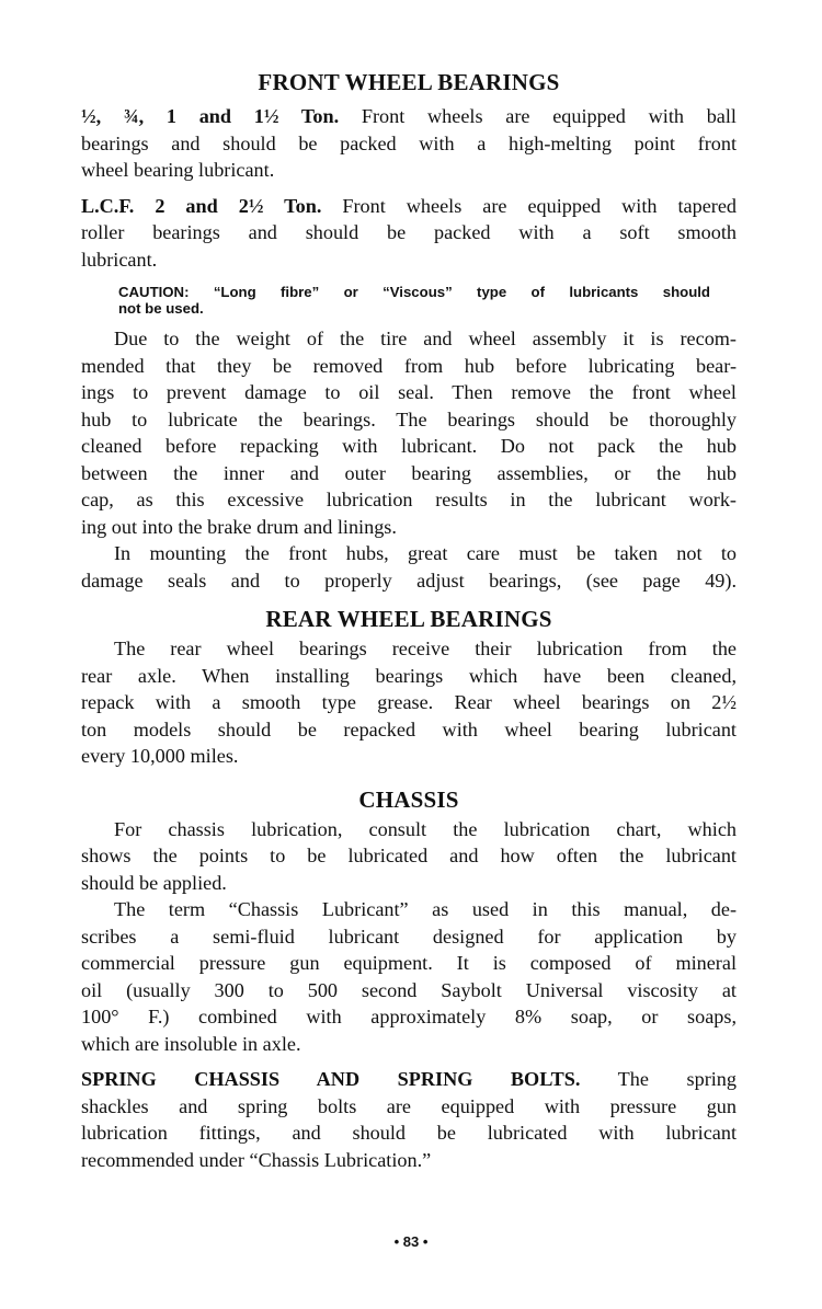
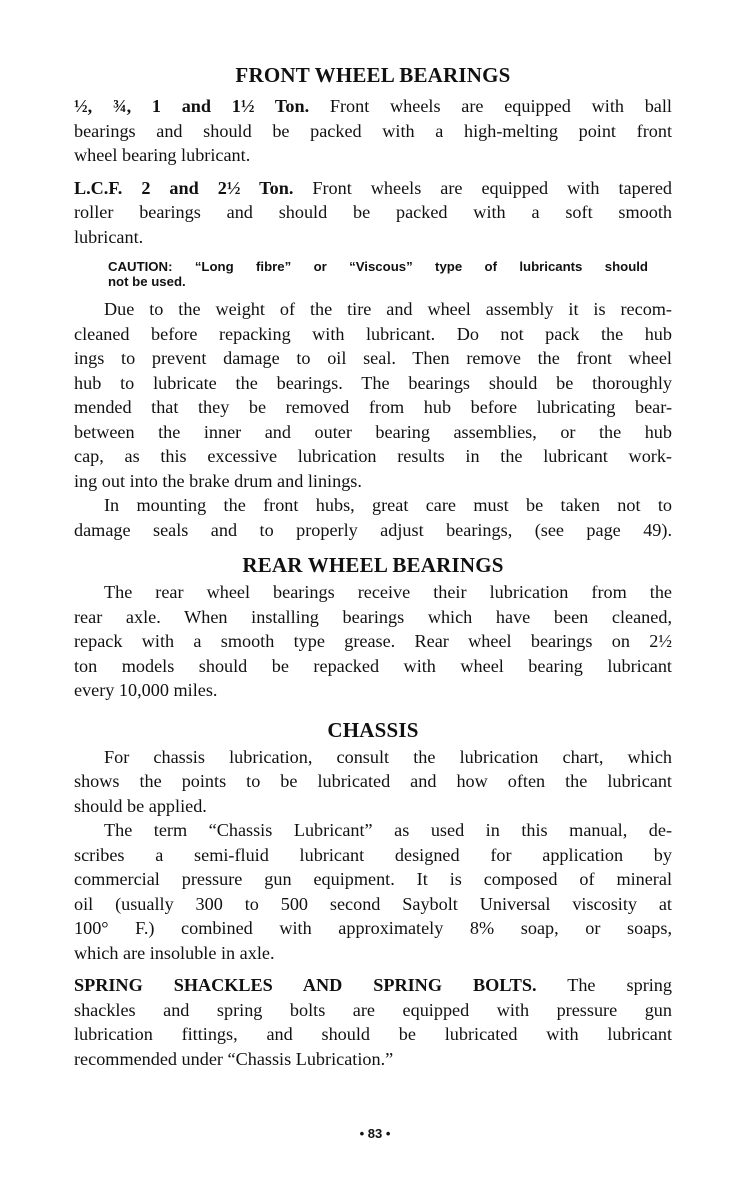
  FRONT WHEEL BEARINGS
  ½, ¾, 1 and 1½ Ton. Front wheels are equipped with ball
  bearings and should be packed with a high-melting point front
  wheel bearing lubricant.
  L.C.F. 2 and 2½ Ton. Front wheels are equipped with tapered
  roller bearings and should be packed with a soft smooth
  lubricant.
  CAUTION: “Long fibre” or “Viscous” type of lubricants should
  not be used.
  Due to the weight of the tire and wheel assembly it is recom-
- mended that they be removed from hub before lubricating bear-
+ cleaned before repacking with lubricant. Do not pack the hub
  ings to prevent damage to oil seal. Then remove the front wheel
  hub to lubricate the bearings. The bearings should be thoroughly
- cleaned before repacking with lubricant. Do not pack the hub
+ mended that they be removed from hub before lubricating bear-
  between the inner and outer bearing assemblies, or the hub
  cap, as this excessive lubrication results in the lubricant work-
  ing out into the brake drum and linings.
  In mounting the front hubs, great care must be taken not to
  damage seals and to properly adjust bearings, (see page 49).
  REAR WHEEL BEARINGS
  The rear wheel bearings receive their lubrication from the
  rear axle. When installing bearings which have been cleaned,
  repack with a smooth type grease. Rear wheel bearings on 2½
  ton models should be repacked with wheel bearing lubricant
  every 10,000 miles.
  CHASSIS
  For chassis lubrication, consult the lubrication chart, which
  shows the points to be lubricated and how often the lubricant
  should be applied.
  The term “Chassis Lubricant” as used in this manual, de-
  scribes a semi-fluid lubricant designed for application by
  commercial pressure gun equipment. It is composed of mineral
  oil (usually 300 to 500 second Saybolt Universal viscosity at
  100° F.) combined with approximately 8% soap, or soaps,
  which are insoluble in axle.
- SPRING CHASSIS AND SPRING BOLTS. The spring
+ SPRING SHACKLES AND SPRING BOLTS. The spring
  shackles and spring bolts are equipped with pressure gun
  lubrication fittings, and should be lubricated with lubricant
  recommended under “Chassis Lubrication.”
  • 83 •
